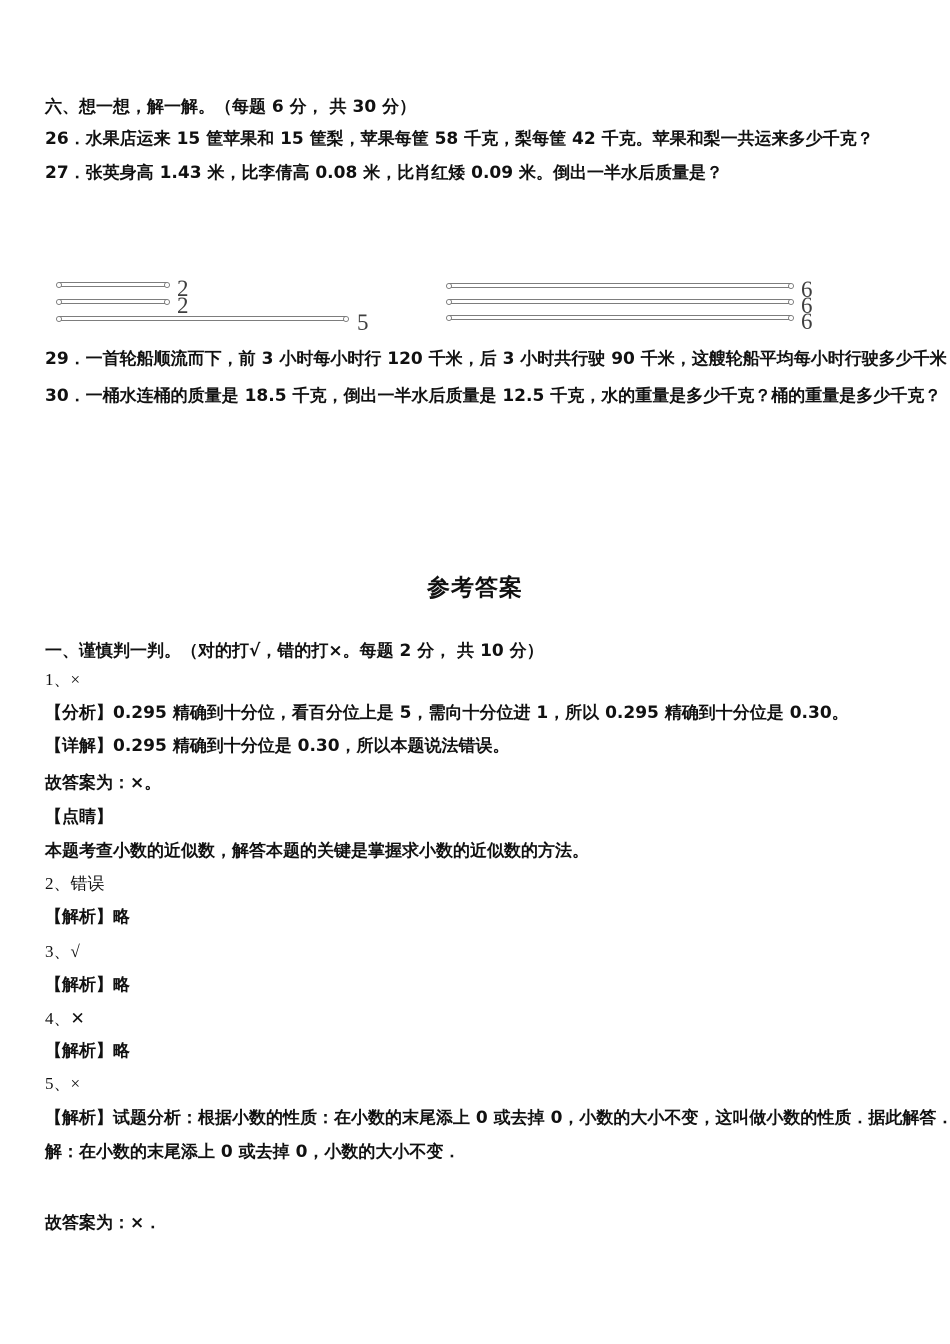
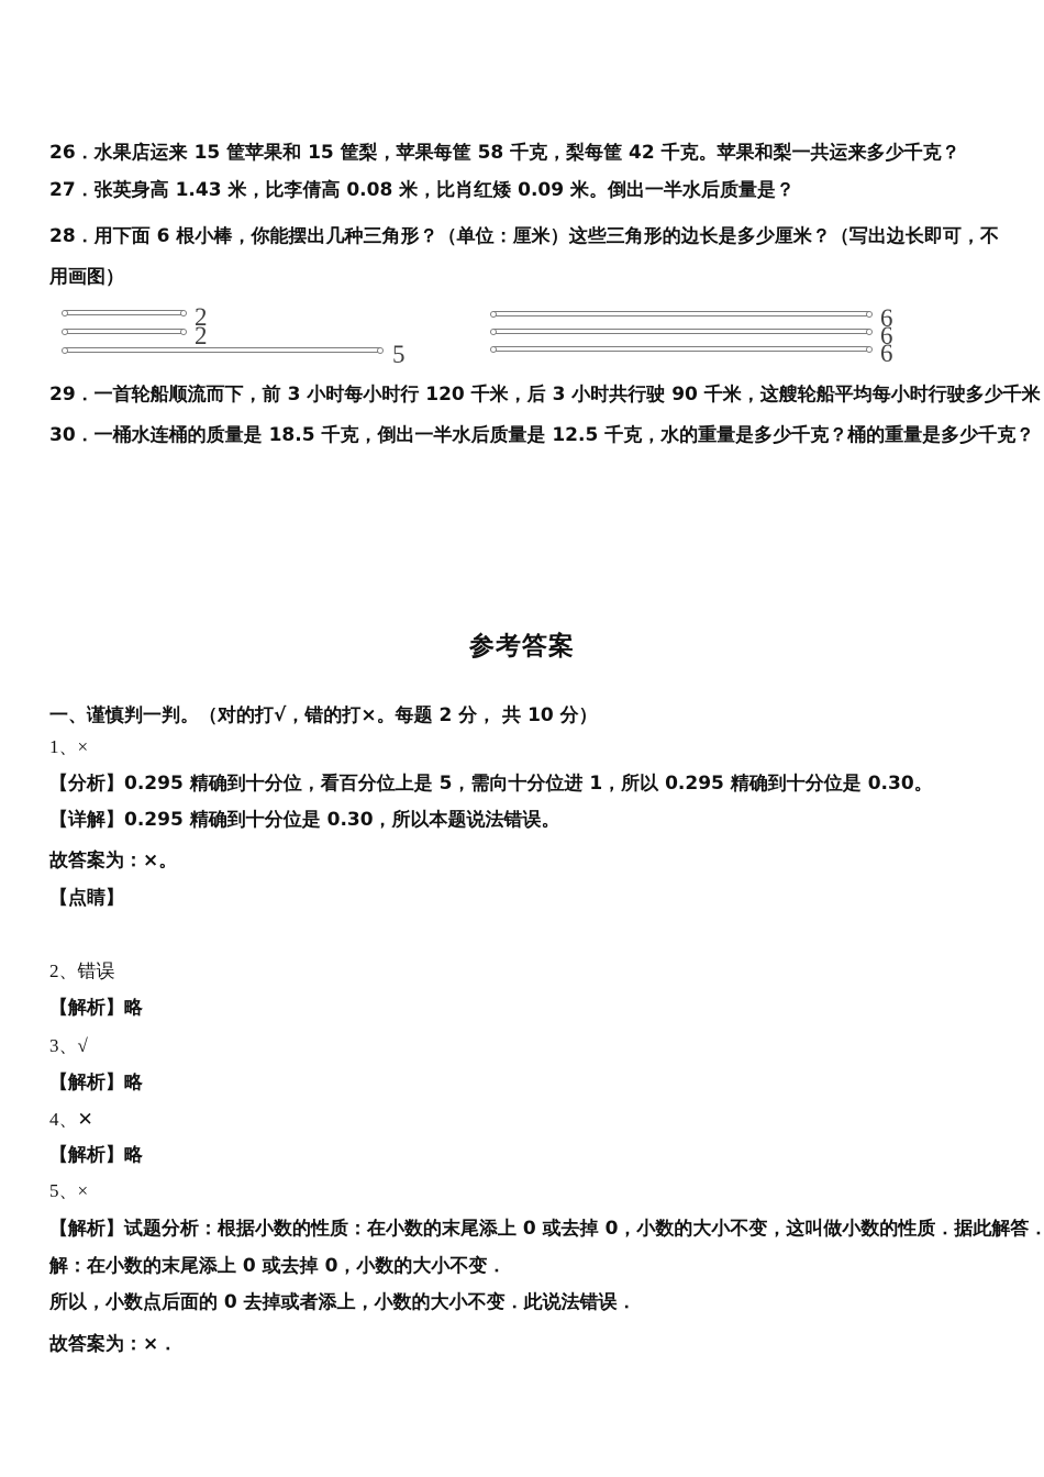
- 六、想一想，解一解。（每题 6 分， 共 30 分）
  26．水果店运来 15 筐苹果和 15 筐梨，苹果每筐 58 千克，梨每筐 42 千克。苹果和梨一共运来多少千克？
  27．张英身高 1.43 米，比李倩高 0.08 米，比肖红矮 0.09 米。倒出一半水后质量是？
+ 28．用下面 6 根小棒，你能摆出几种三角形？（单位：厘米）这些三角形的边长是多少厘米？（写出边长即可，不用画图）
  2
  2
  5
  6
  6
  6
  29．一首轮船顺流而下，前 3 小时每小时行 120 千米，后 3 小时共行驶 90 千米，这艘轮船平均每小时行驶多少千米
  30．一桶水连桶的质量是 18.5 千克，倒出一半水后质量是 12.5 千克，水的重量是多少千克？桶的重量是多少千克？
  参考答案
  一、谨慎判一判。（对的打√，错的打×。每题 2 分， 共 10 分）
  1、×
  【分析】0.295 精确到十分位，看百分位上是 5，需向十分位进 1，所以 0.295 精确到十分位是 0.30。
  【详解】0.295 精确到十分位是 0.30，所以本题说法错误。
  故答案为：×。
  【点睛】
- 本题考查小数的近似数，解答本题的关键是掌握求小数的近似数的方法。
  2、错误
  【解析】略
  3、√
  【解析】略
  4、✕
  【解析】略
  5、×
  【解析】试题分析：根据小数的性质：在小数的末尾添上 0 或去掉 0，小数的大小不变，这叫做小数的性质．据此解答．
  解：在小数的末尾添上 0 或去掉 0，小数的大小不变．
+ 所以，小数点后面的 0 去掉或者添上，小数的大小不变．此说法错误．
  故答案为：×．
